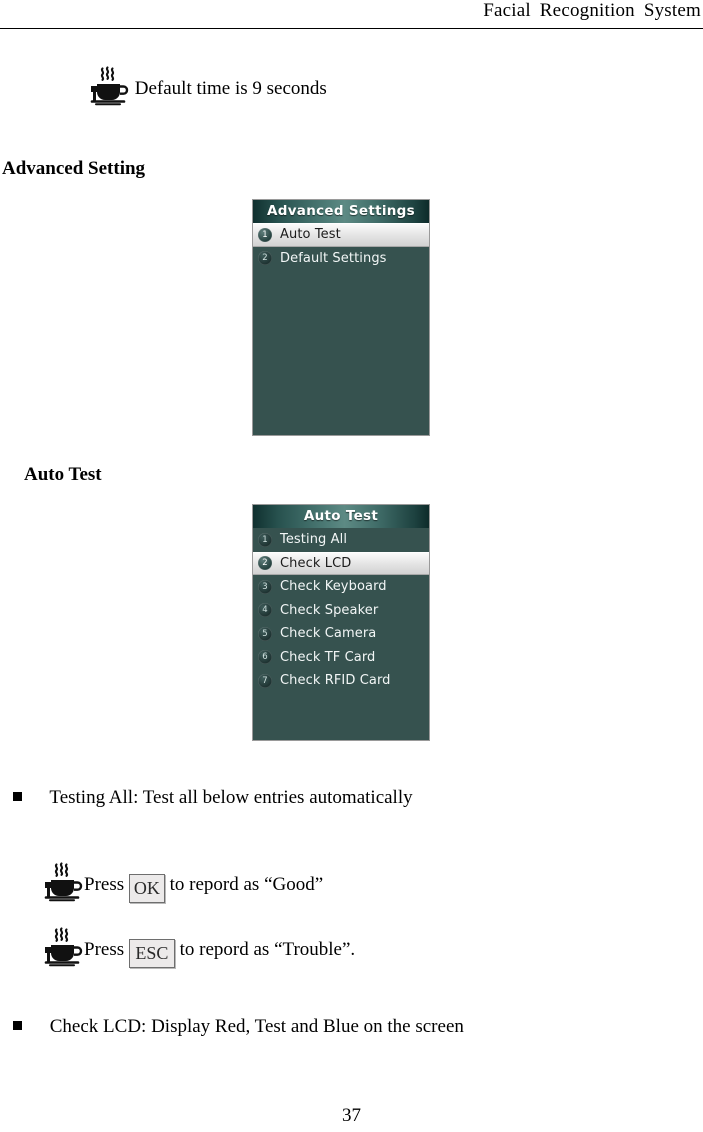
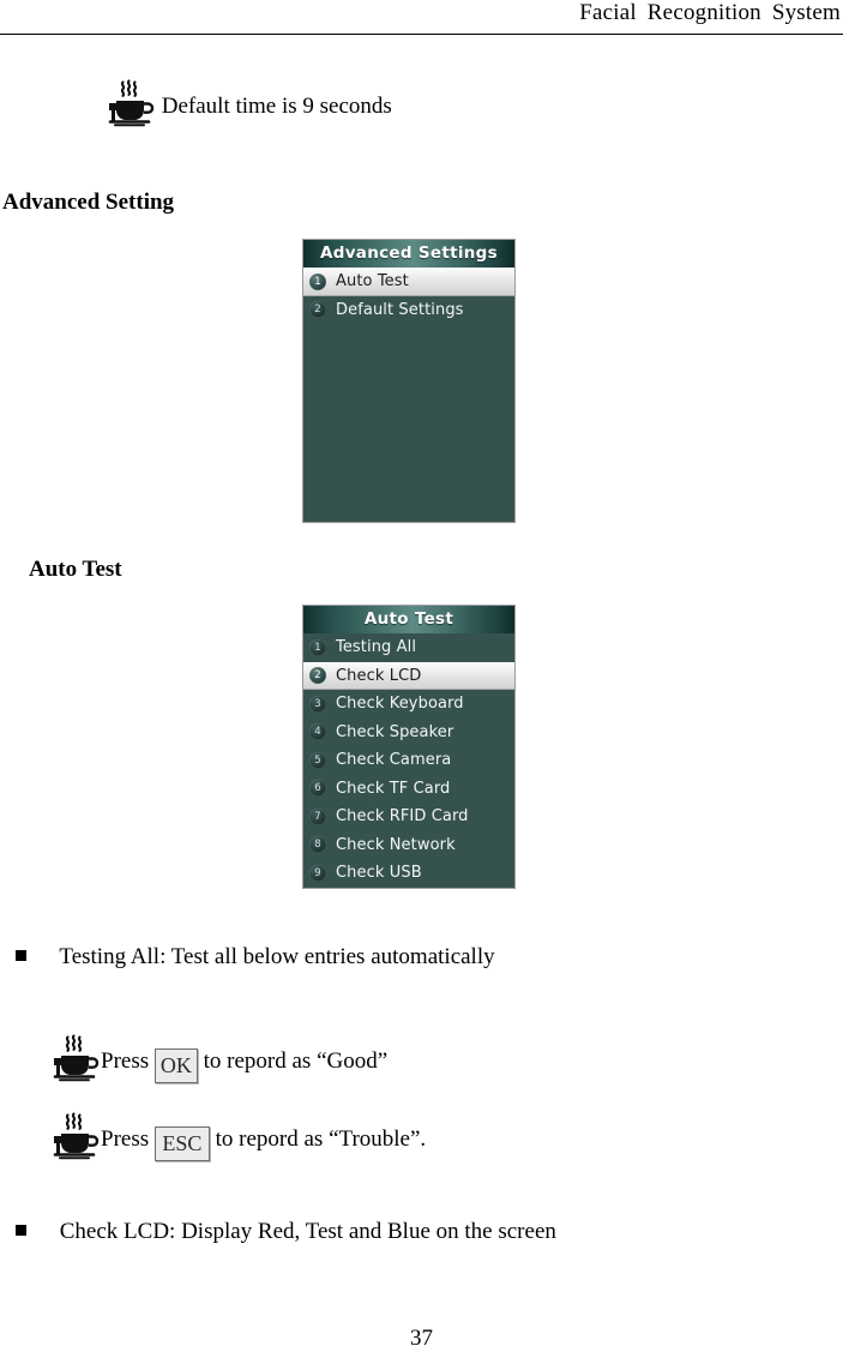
  Facial Recognition System
  Default time is 9 seconds
  Advanced Setting
  Advanced Settings
  1
  Auto Test
  2
  Default Settings
  Auto Test
  Auto Test
  1
  Testing All
  2
  Check LCD
  3
  Check Keyboard
  4
  Check Speaker
  5
  Check Camera
  6
  Check TF Card
  7
  Check RFID Card
+ 8
+ Check Network
+ 9
+ Check USB
  Testing All: Test all below entries automatically
  Press OK to repord as “Good”
  Press ESC to repord as “Trouble”.
  Check LCD: Display Red, Test and Blue on the screen
  37
